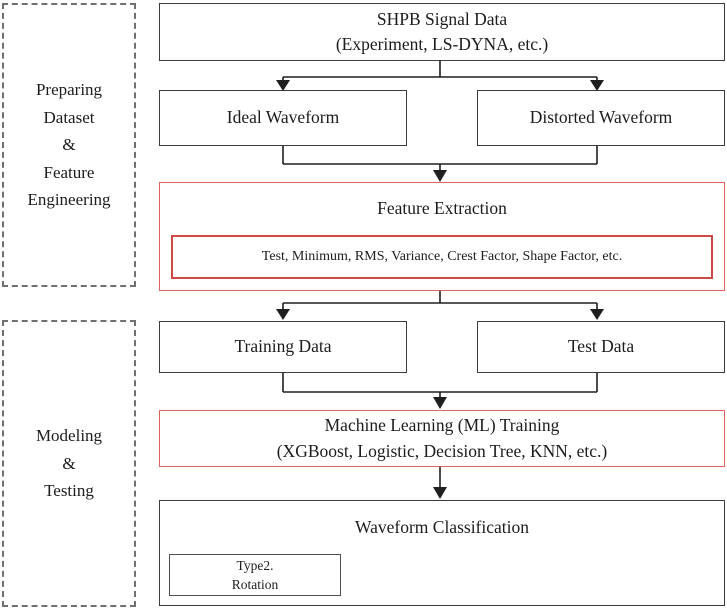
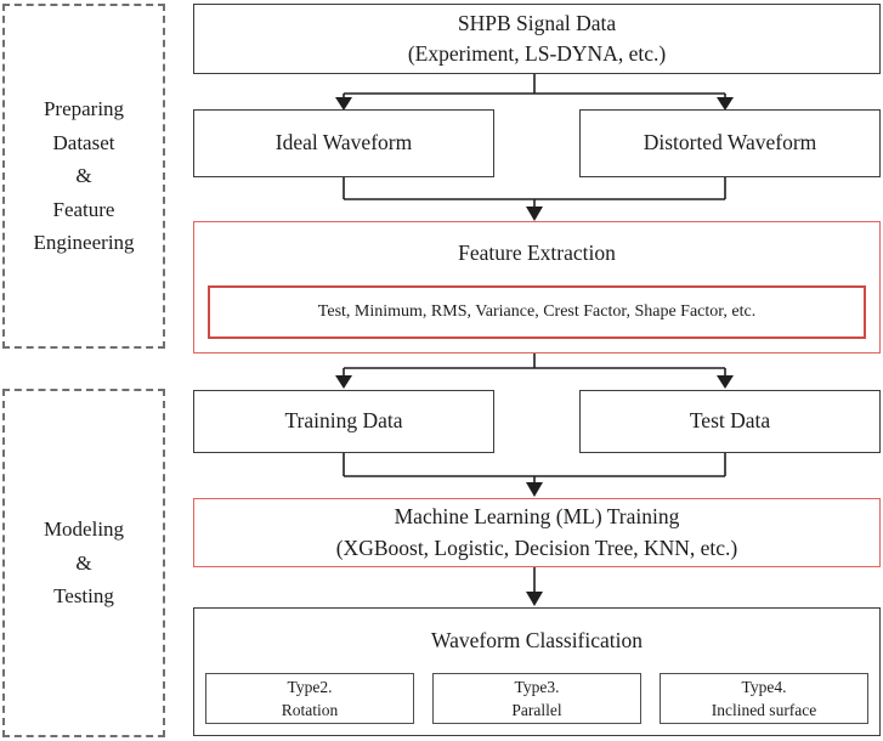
  Preparing
  Dataset
  &
  Feature
  Engineering
  Modeling
  &
  Testing
  SHPB Signal Data
  (Experiment, LS-DYNA, etc.)
  Ideal Waveform
  Distorted Waveform
  Feature Extraction
  Test, Minimum, RMS, Variance, Crest Factor, Shape Factor, etc.
  Training Data
  Test Data
  Machine Learning (ML) Training
  (XGBoost, Logistic, Decision Tree, KNN, etc.)
  Waveform Classification
  Type2.
  Rotation
+ Type3.
+ Parallel
+ Type4.
+ Inclined surface
